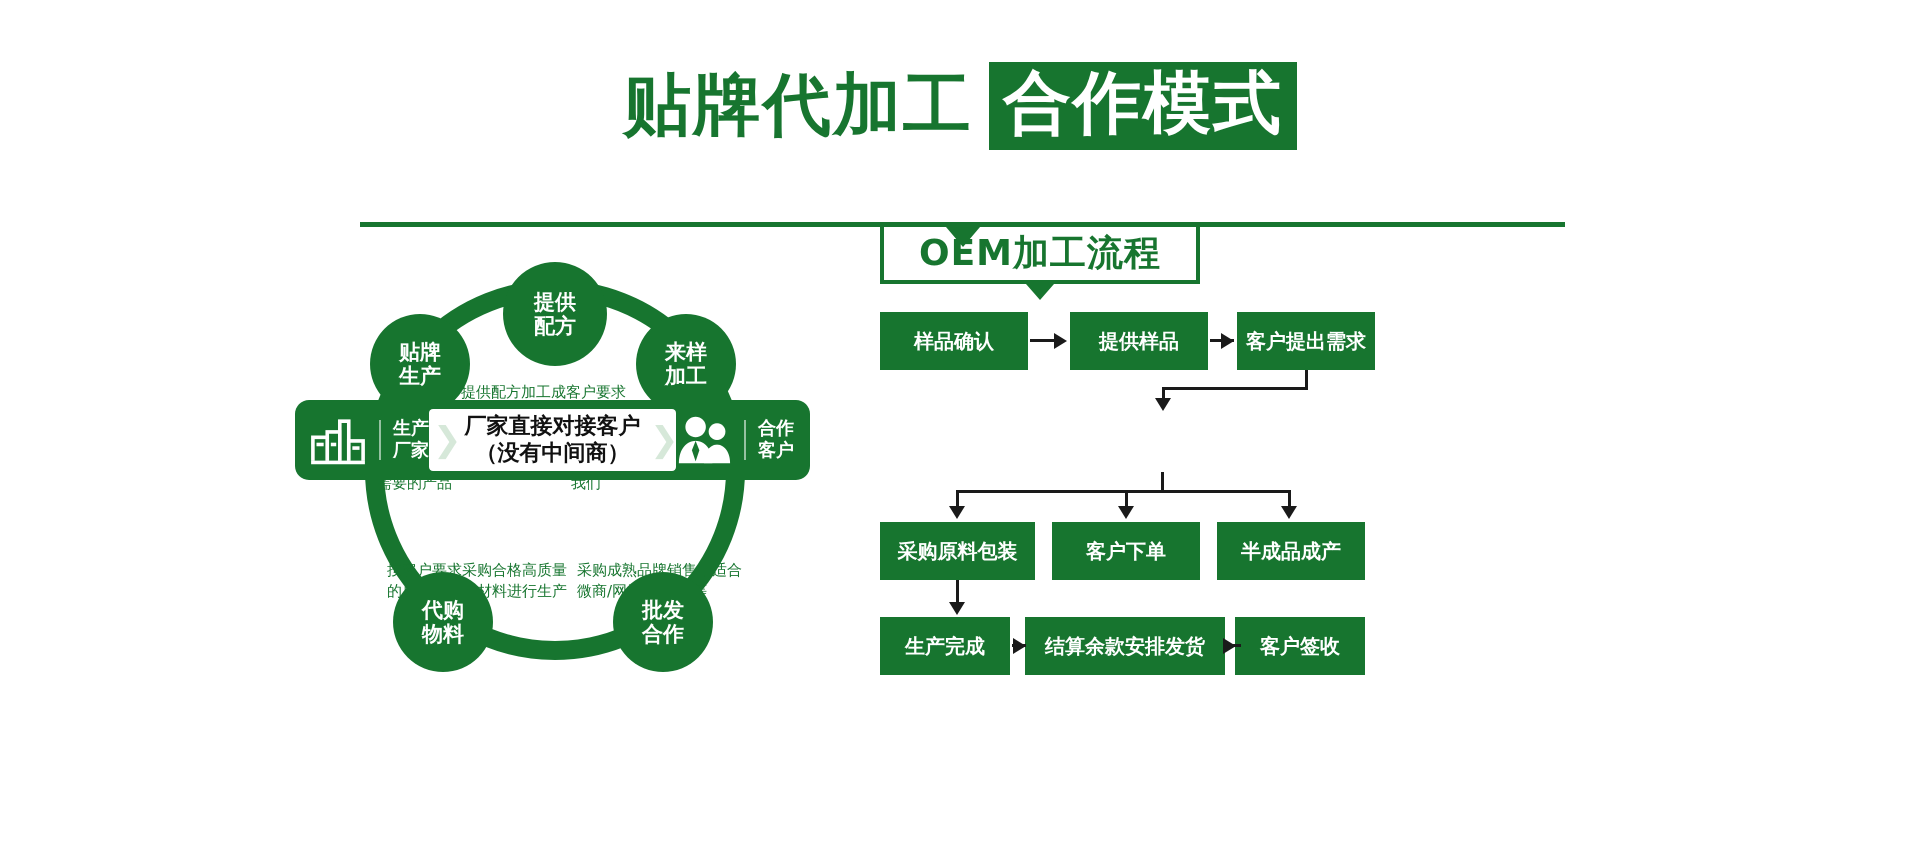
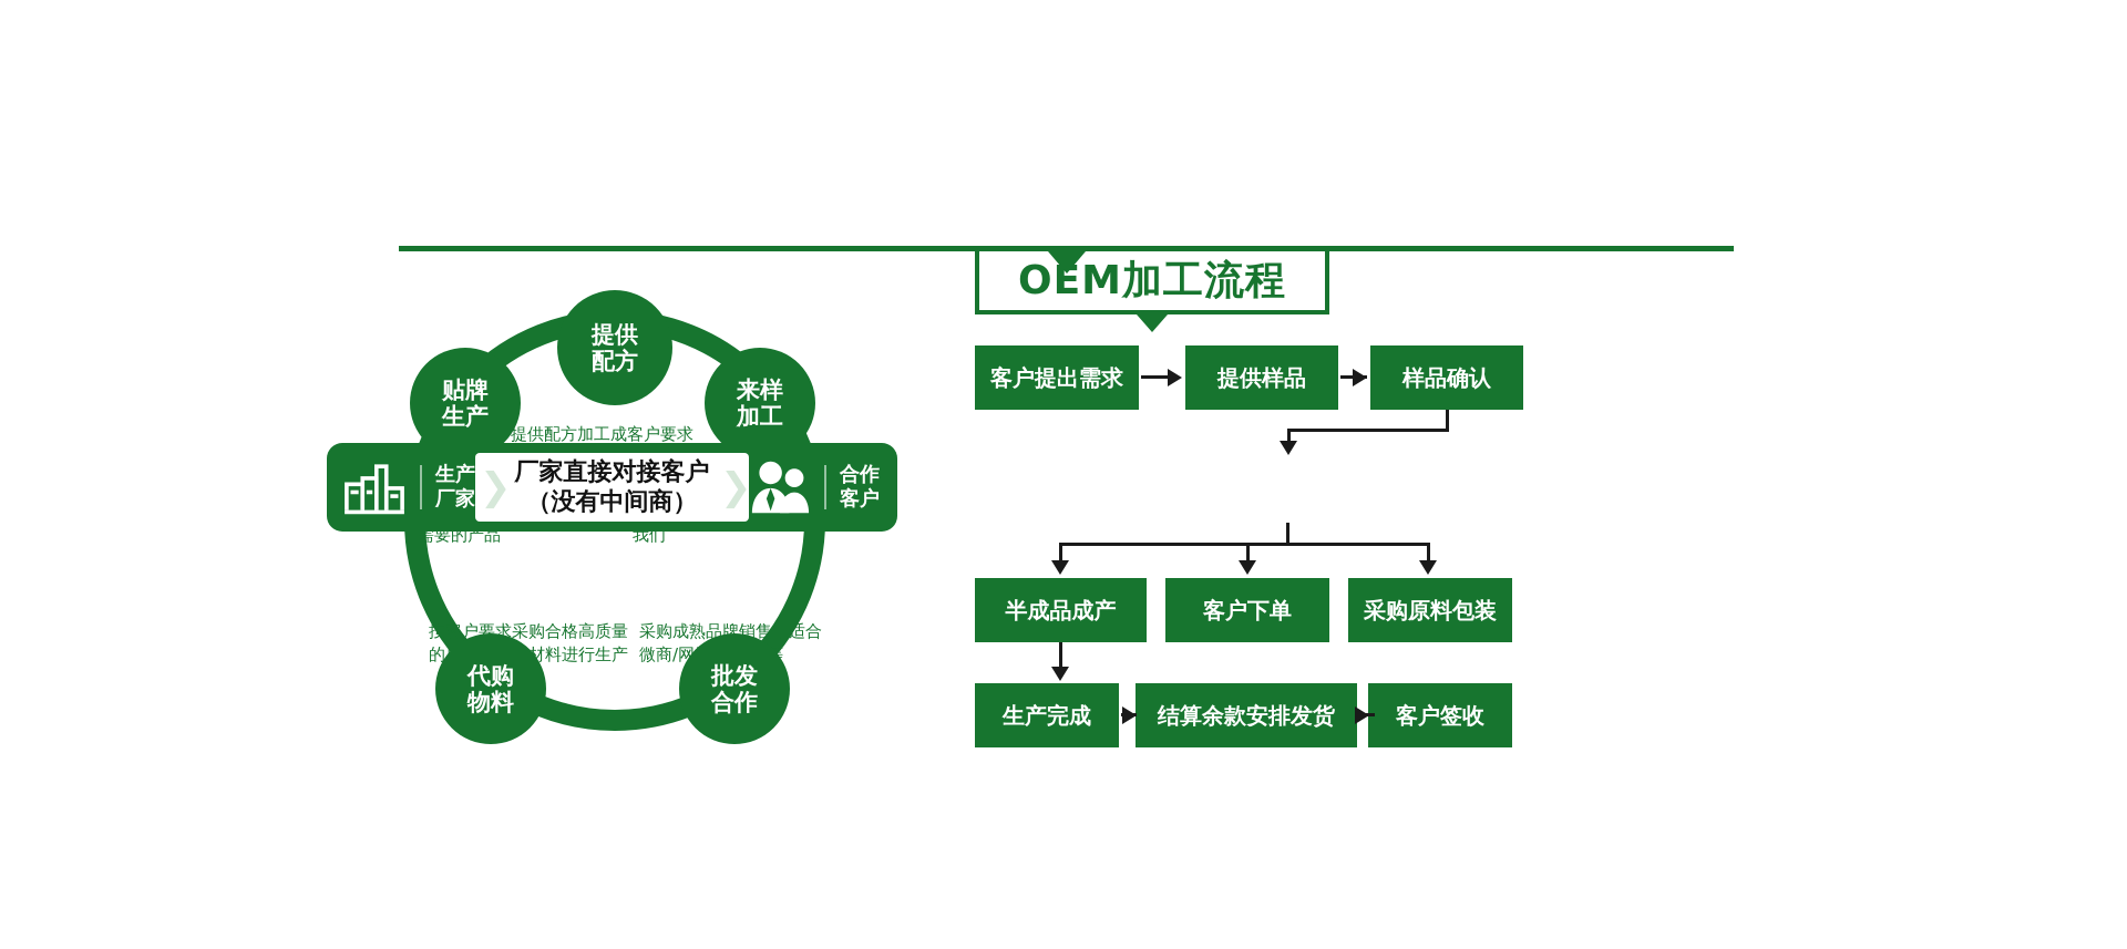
- 贴牌代加工
- 合作模式
  提供配方加工成客户要求
  按客户要求采购合格高质量的材料进行生产
  采购成熟品牌销售，适合微商/网
  提供
  配方
  贴牌
  生产
  来样
  加工
  代购
  物料
  批发
  合作
  生产
  厂家
  ❯
  厂家直接对接客户
  （没有中间商）
  ❯
  合作
  客户
  OEM加工流程
- 样品确认
+ 客户提出需求
  提供样品
- 客户提出需求
+ 样品确认
- 采购原料包装
+ 半成品成产
  客户下单
- 半成品成产
+ 采购原料包装
  生产完成
  结算余款安排发货
  客户签收
